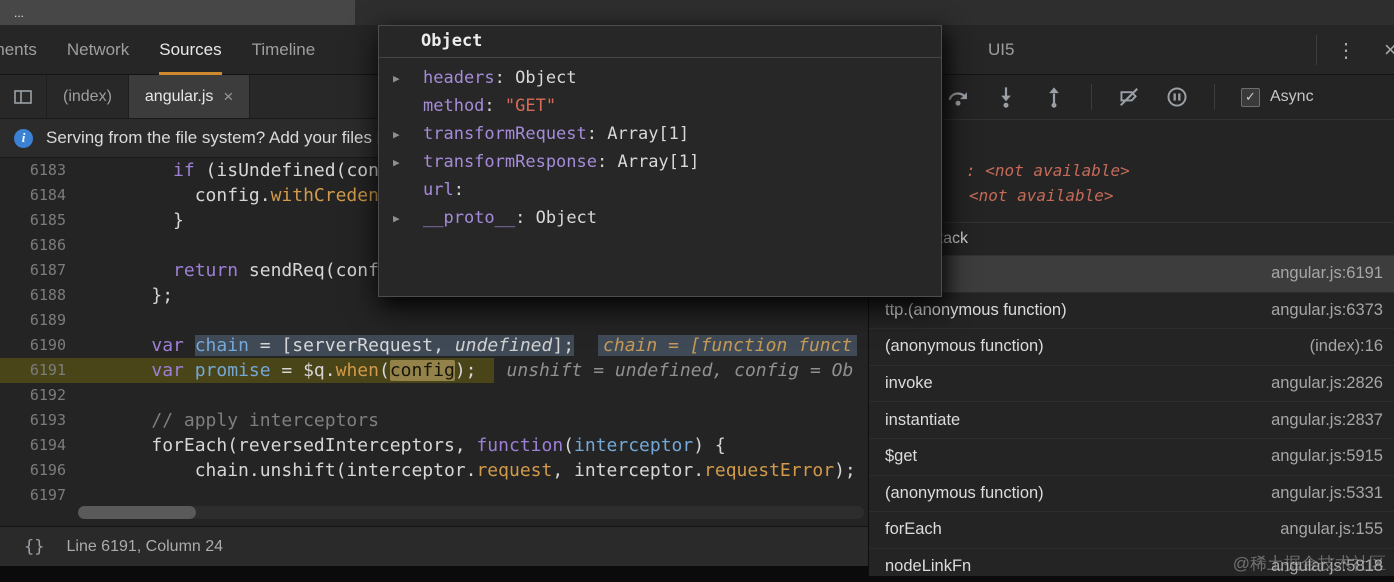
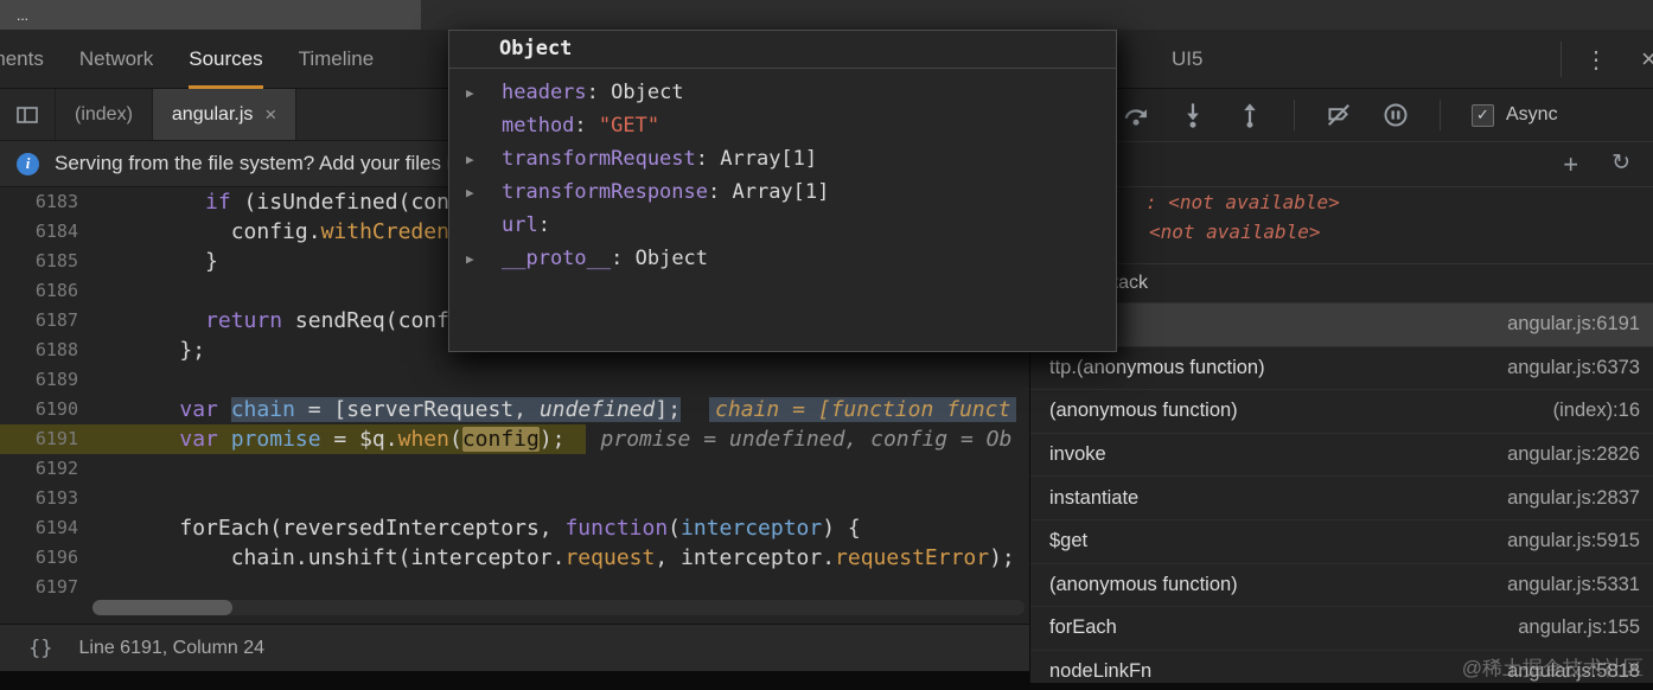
  ...
  Network
  Sources
  Timeline
  UI5
  ⋮
  ×
  (index)
  angular.js
  ×
  i
  6183
  6184
  6185
  }
  6186
  6187
  6188
  };
  6189
  6190
  var chain = [serverRequest, undefined]; chain = [function funct
  6191
- var promise = $q.when(config); unshift = undefined, config = Ob
+ var promise = $q.when(config); promise = undefined, config = Ob
  6192
  6193
- // apply interceptors
  6194
  forEach(reversedInterceptors, function(interceptor) {
  6196
  chain.unshift(interceptor.request, interceptor.requestError);
  6197
  {}
  Line 6191, Column 24
  ✓
  Async
+ +
+ ↻
  : <not available>
  <not available>
  angular.js:6191
  ttp.(anonymous function)
  angular.js:6373
  (anonymous function)
  (index):16
  invoke
  angular.js:2826
  instantiate
  angular.js:2837
  $get
  angular.js:5915
  (anonymous function)
  angular.js:5331
  forEach
  angular.js:155
  nodeLinkFn
  angular.js:5818
  Object
  ▶
  headers
  :
  Object
  method
  :
  "GET"
  ▶
  transformRequest
  :
  Array[1]
  ▶
  transformResponse
  :
  Array[1]
  url
  :
  ▶
  __proto__
  :
  Object
  @稀土掘金技术社区
